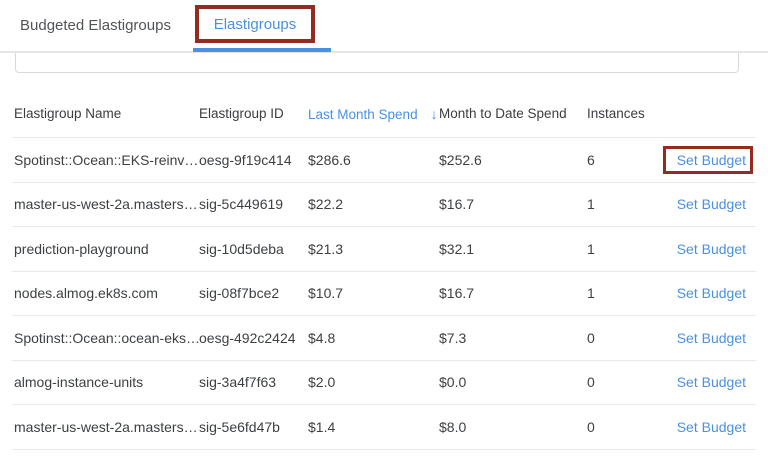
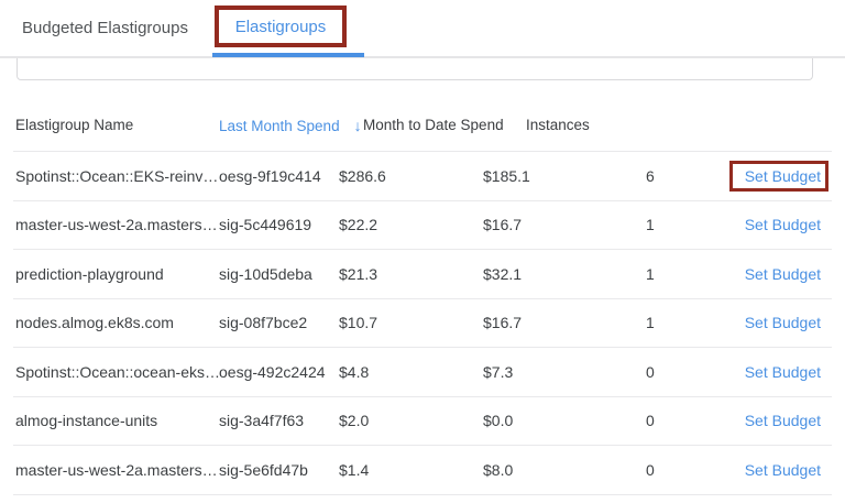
  Budgeted Elastigroups
  Elastigroups
  Elastigroup Name
- Elastigroup ID
  Last Month Spend ↓
  Month to Date Spend
  Instances
  Spotinst::Ocean::EKS-reinv…
  oesg-9f19c414
  $286.6
- $252.6
+ $185.1
  6
  Set Budget
  master-us-west-2a.masters…
  sig-5c449619
  $22.2
  $16.7
  1
  Set Budget
  prediction-playground
  sig-10d5deba
  $21.3
  $32.1
  1
  Set Budget
  nodes.almog.ek8s.com
  sig-08f7bce2
  $10.7
  $16.7
  1
  Set Budget
  Spotinst::Ocean::ocean-eks…
  oesg-492c2424
  $4.8
  $7.3
  0
  Set Budget
  almog-instance-units
  sig-3a4f7f63
  $2.0
  $0.0
  0
  Set Budget
  master-us-west-2a.masters…
  sig-5e6fd47b
  $1.4
  $8.0
  0
  Set Budget
